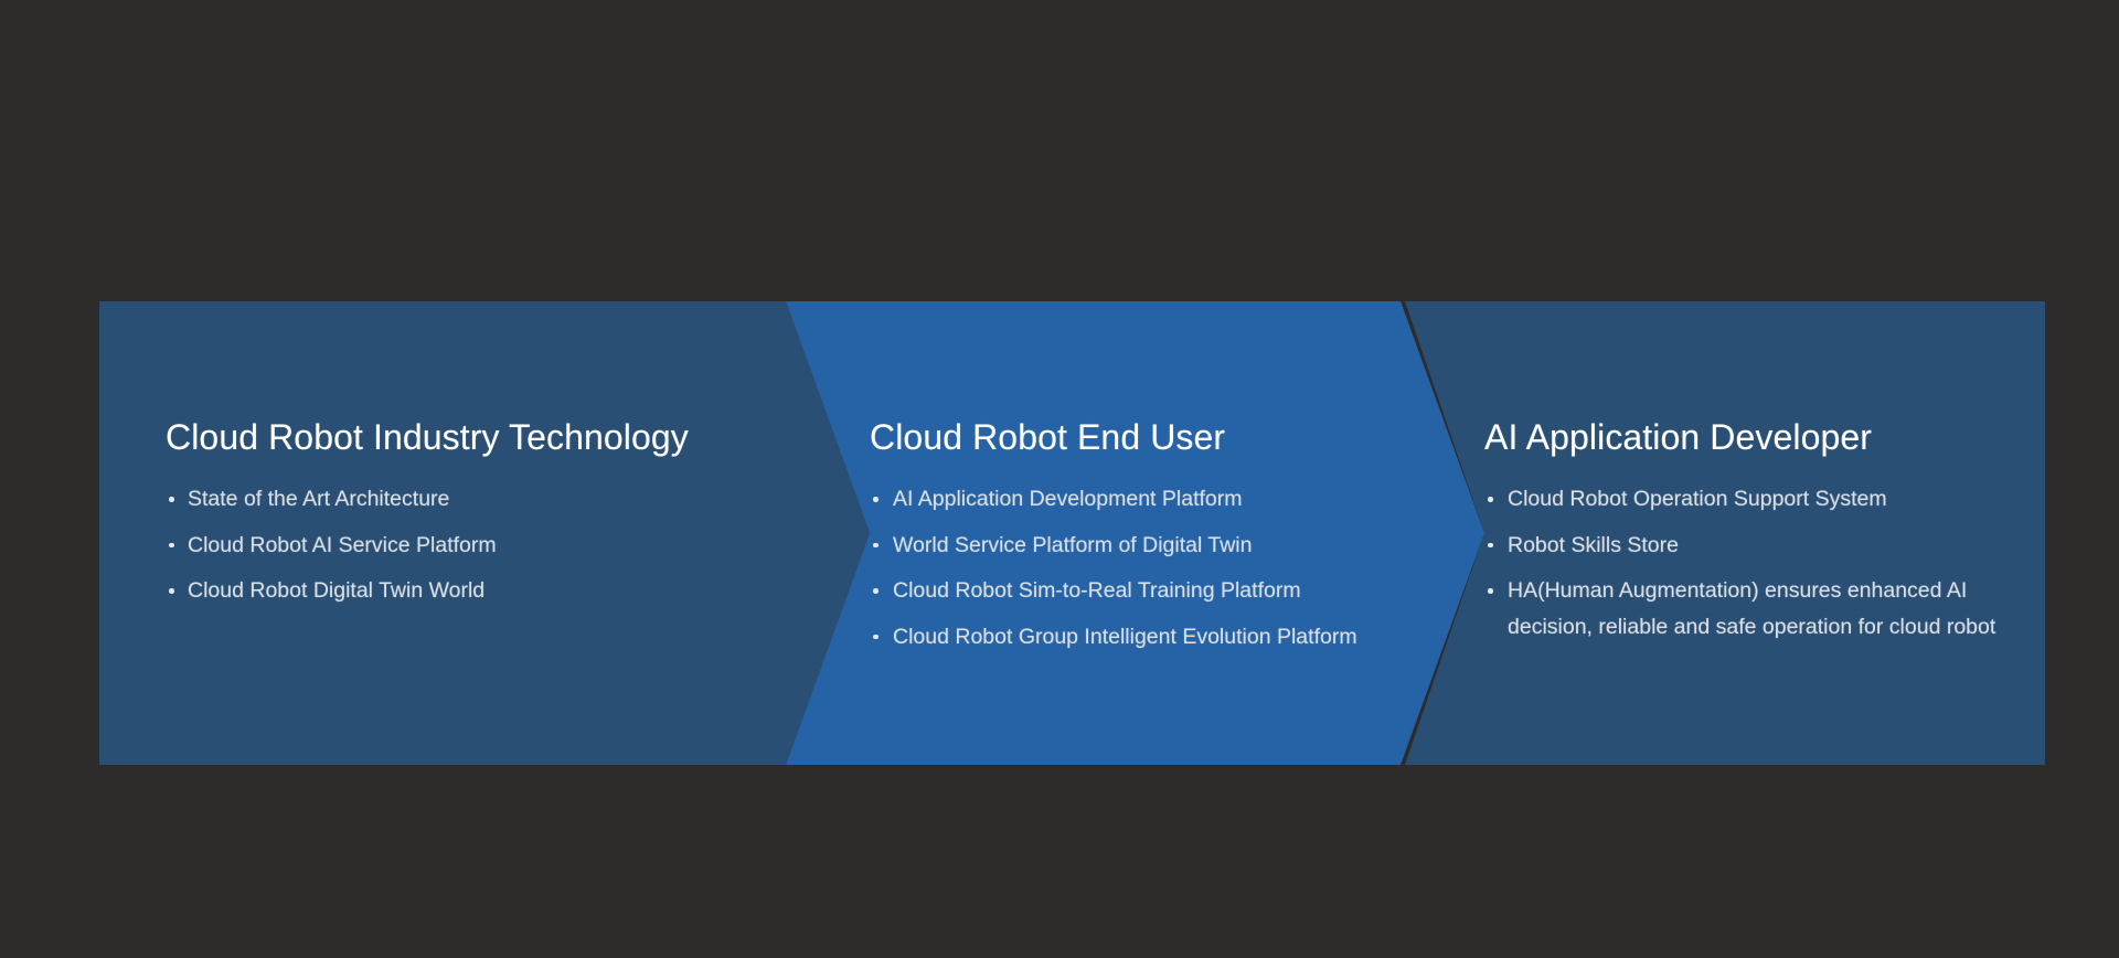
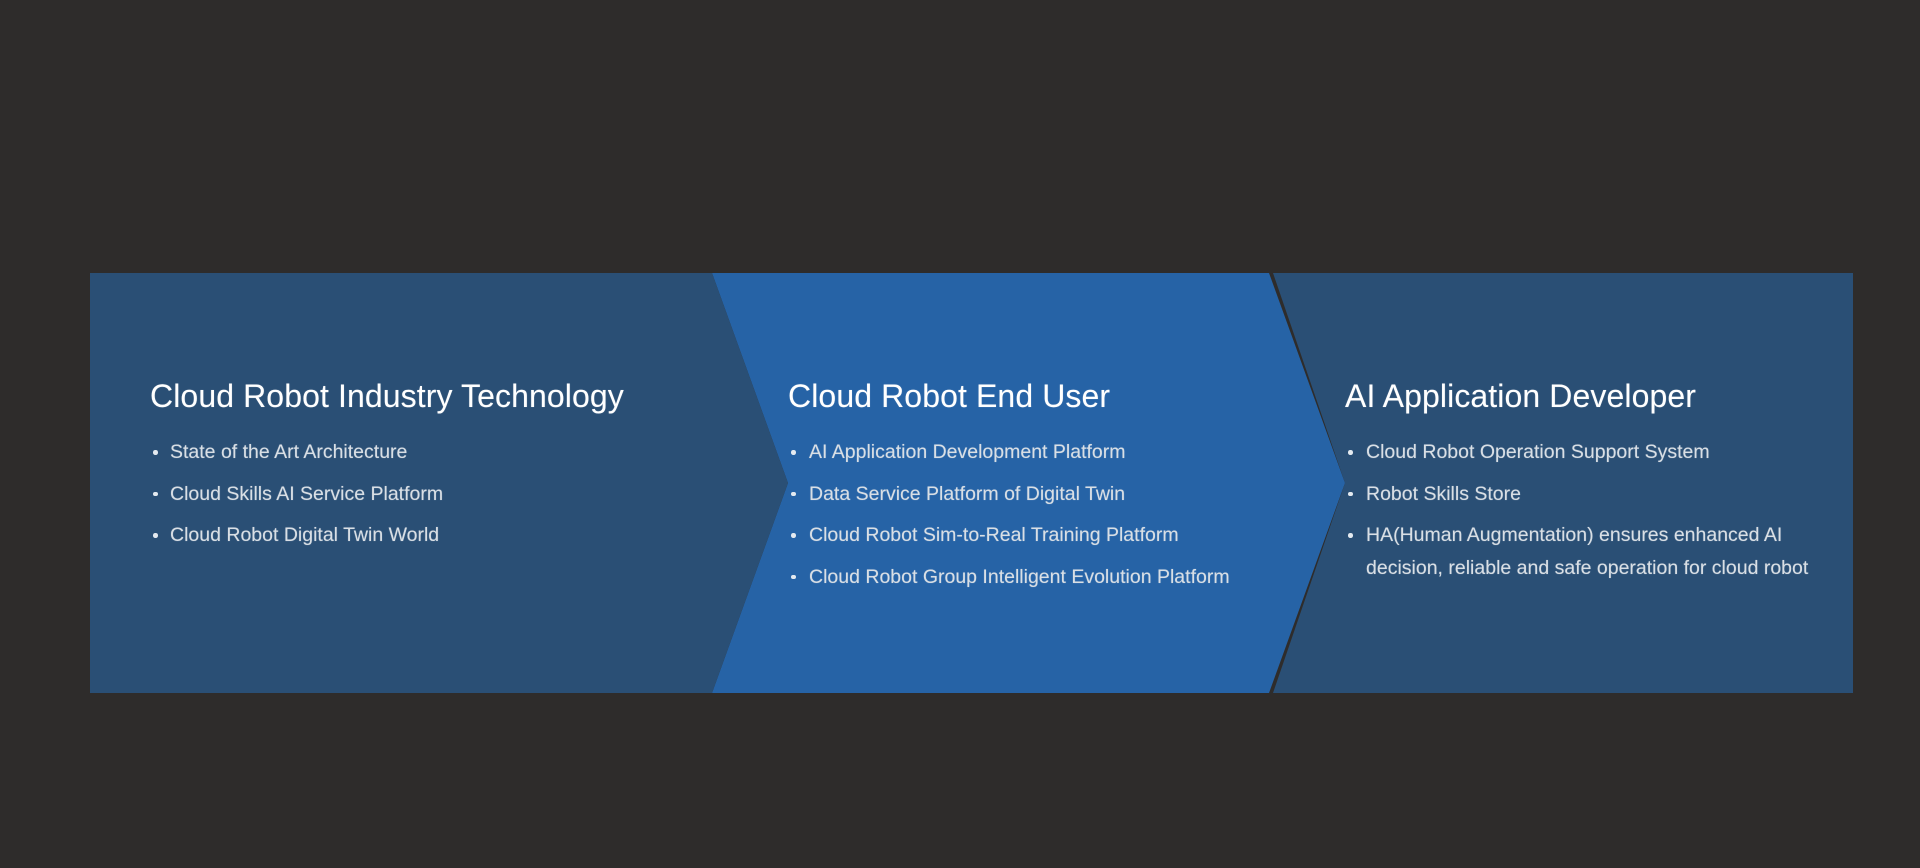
  Cloud Robot Industry Technology
  State of the Art Architecture
- Cloud Robot AI Service Platform
+ Cloud Skills AI Service Platform
  Cloud Robot Digital Twin World
  Cloud Robot End User
  AI Application Development Platform
- World Service Platform of Digital Twin
+ Data Service Platform of Digital Twin
  Cloud Robot Sim-to-Real Training Platform
  Cloud Robot Group Intelligent Evolution Platform
  AI Application Developer
  Cloud Robot Operation Support System
  Robot Skills Store
  HA(Human Augmentation) ensures enhanced AI decision, reliable and safe operation for cloud robot
